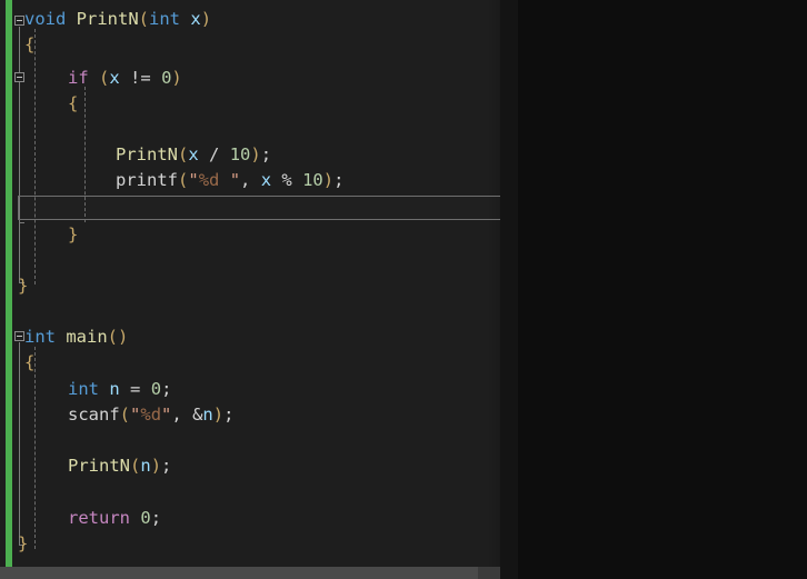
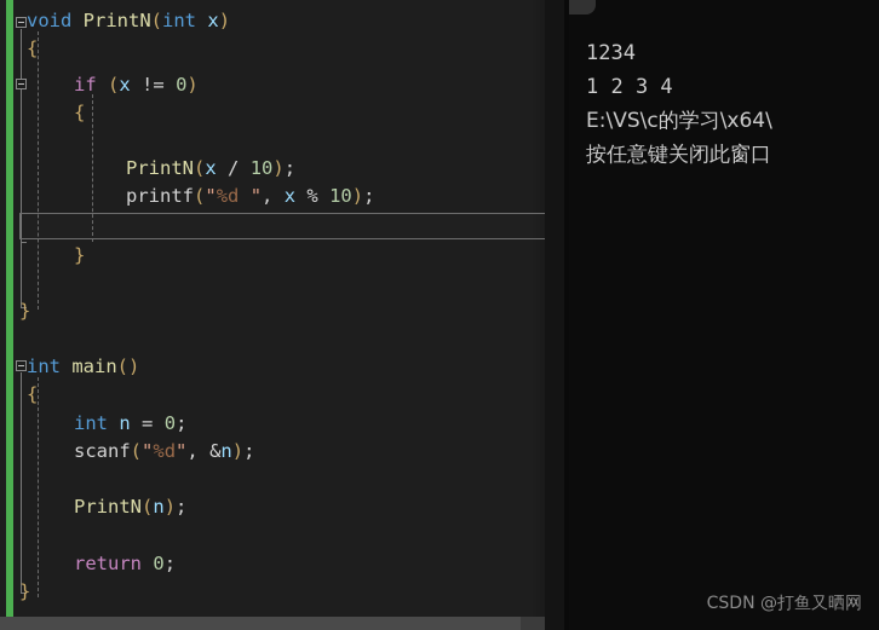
  void PrintN(int x)
  {
  if (x != 0)
  {
  PrintN(x / 10);
  printf("%d ", x % 10);
  }
  }
  int main()
  {
  int n = 0;
  scanf("%d", &n);
  PrintN(n);
  return 0;
  }
+ 1234
+ 1 2 3 4
+ E:\VS\c的学习\x64\
+ 按任意键关闭此窗口
+ CSDN @打鱼又晒网
